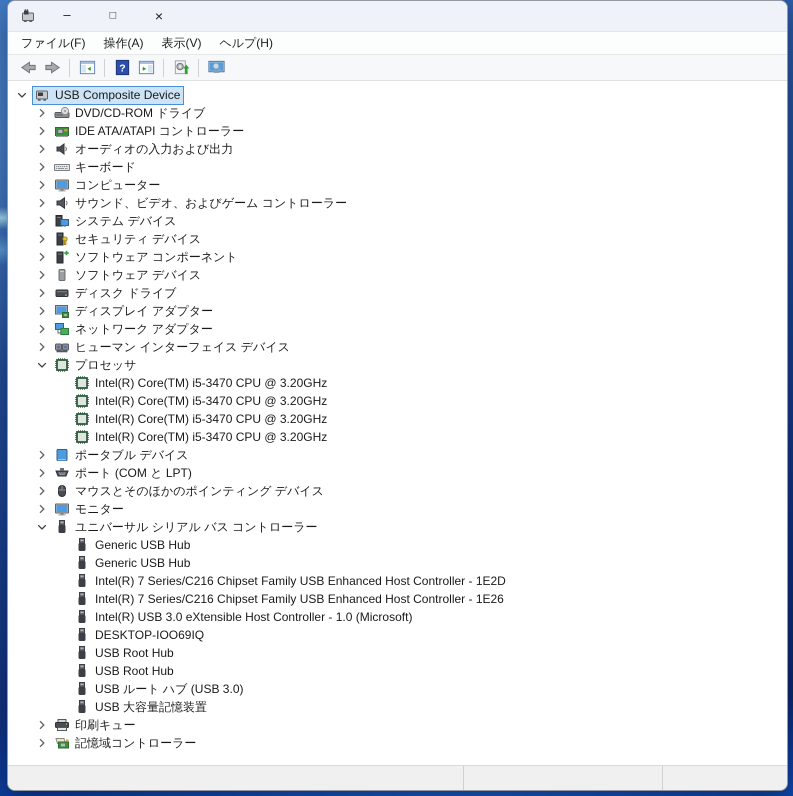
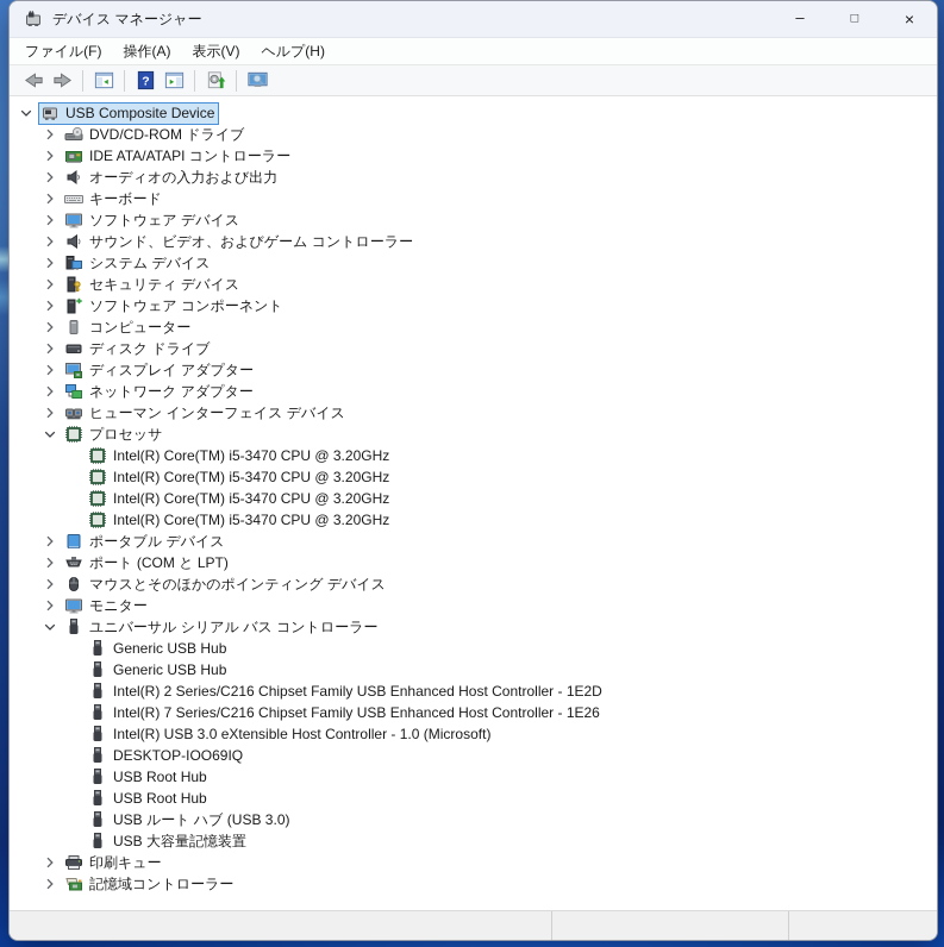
+ デバイス マネージャー
  –
  □
  ×
  ファイル(F)
  操作(A)
  表示(V)
  ヘルプ(H)
  ?
  USB Composite Device
  DVD/CD-ROM ドライブ
  IDE ATA/ATAPI コントローラー
  オーディオの入力および出力
  キーボード
- コンピューター
+ ソフトウェア デバイス
  サウンド、ビデオ、およびゲーム コントローラー
  システム デバイス
  セキュリティ デバイス
  ソフトウェア コンポーネント
- ソフトウェア デバイス
+ コンピューター
  ディスク ドライブ
  ディスプレイ アダプター
  ネットワーク アダプター
  ヒューマン インターフェイス デバイス
  プロセッサ
  Intel(R) Core(TM) i5-3470 CPU @ 3.20GHz
  Intel(R) Core(TM) i5-3470 CPU @ 3.20GHz
  Intel(R) Core(TM) i5-3470 CPU @ 3.20GHz
  Intel(R) Core(TM) i5-3470 CPU @ 3.20GHz
  ポータブル デバイス
  ポート (COM と LPT)
  マウスとそのほかのポインティング デバイス
  モニター
  ユニバーサル シリアル バス コントローラー
  Generic USB Hub
  Generic USB Hub
- Intel(R) 7 Series/C216 Chipset Family USB Enhanced Host Controller - 1E2D
+ Intel(R) 2 Series/C216 Chipset Family USB Enhanced Host Controller - 1E2D
  Intel(R) 7 Series/C216 Chipset Family USB Enhanced Host Controller - 1E26
  Intel(R) USB 3.0 eXtensible Host Controller - 1.0 (Microsoft)
  DESKTOP-IOO69IQ
  USB Root Hub
  USB Root Hub
  USB ルート ハブ (USB 3.0)
  USB 大容量記憶装置
  印刷キュー
  記憶域コントローラー
